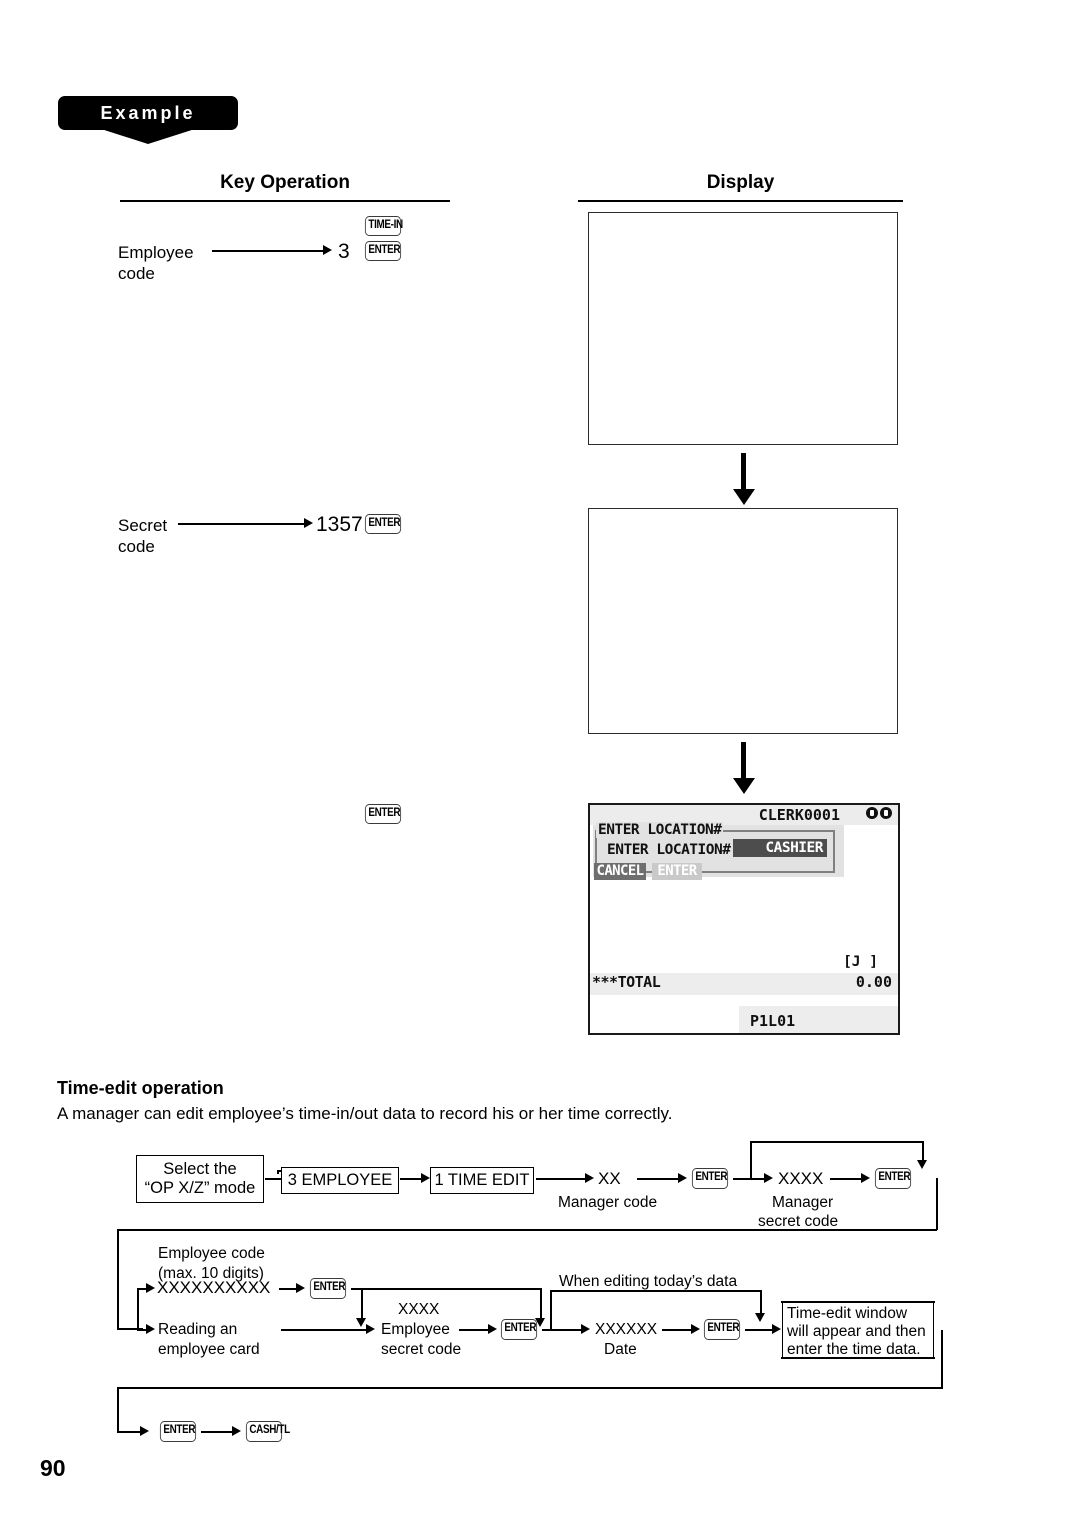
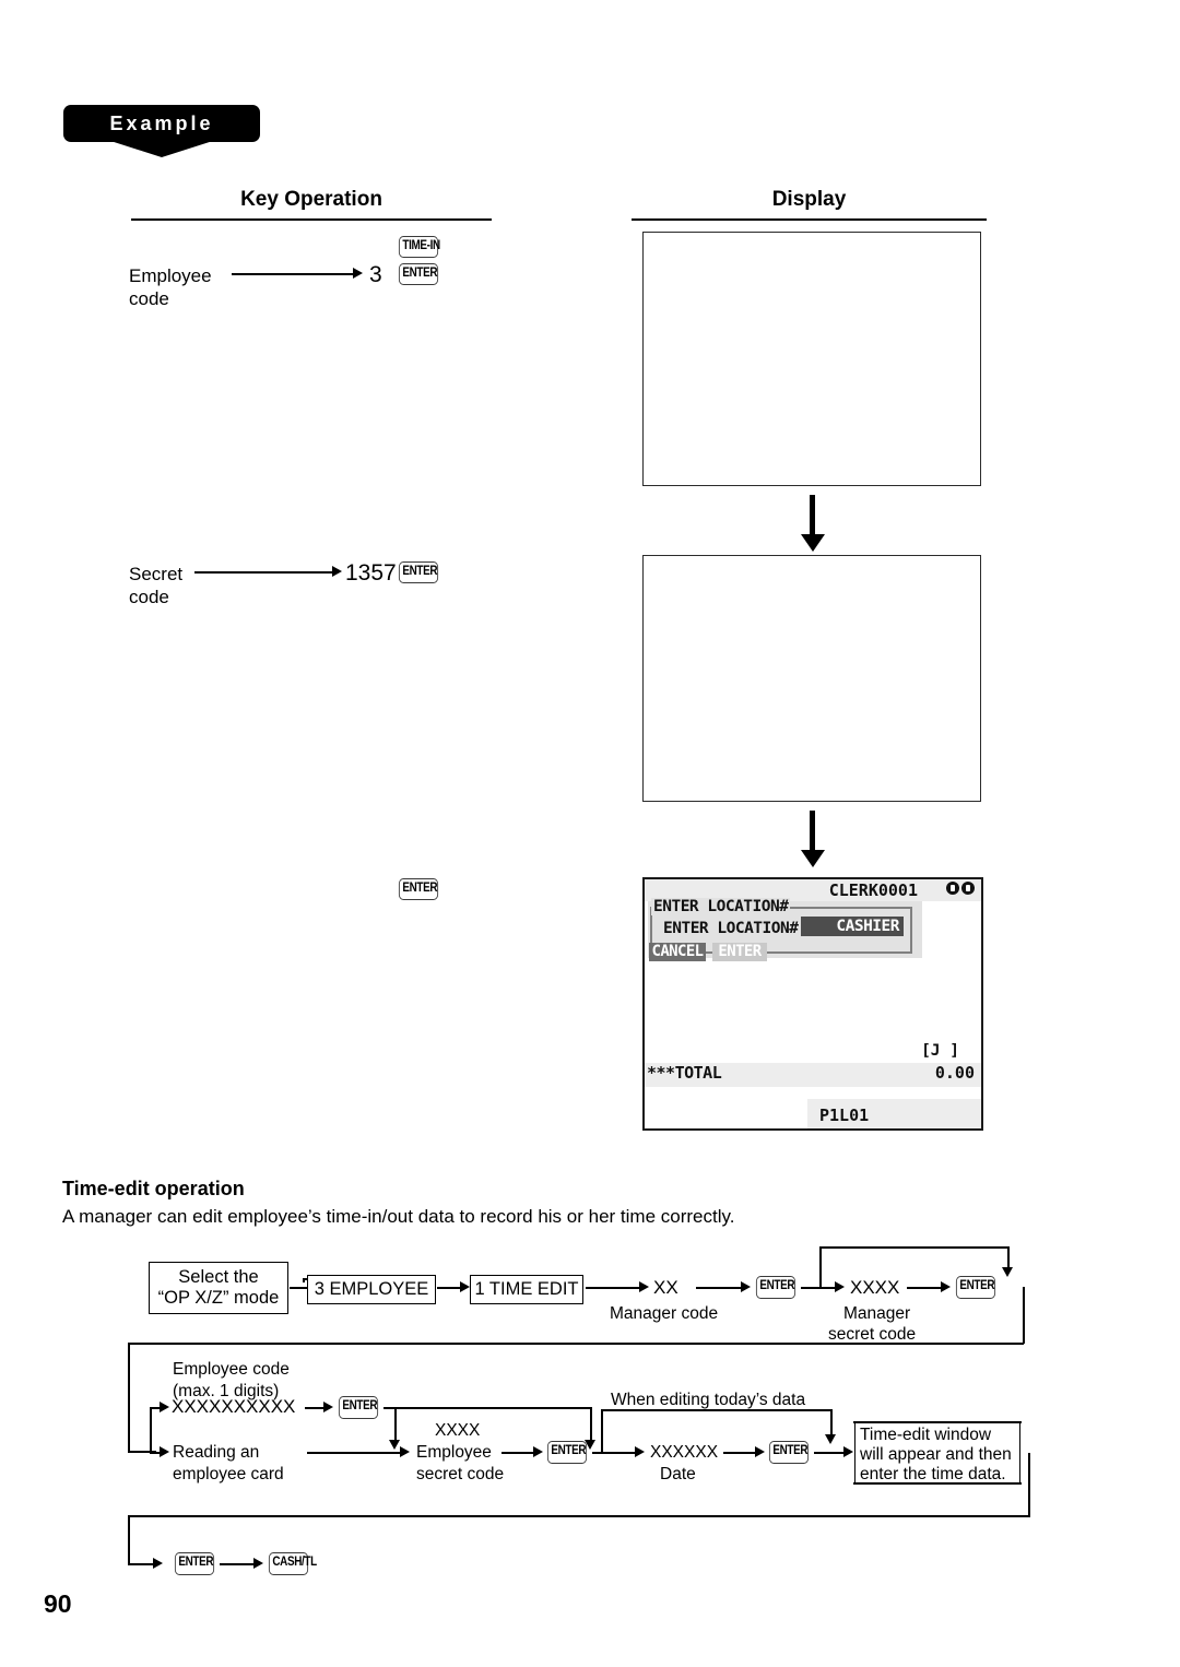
  Example
  Key Operation
  Display
  Employee
  code
  3
  TIME-IN
  ENTER
  Secret
  code
  1357
  ENTER
  ENTER
  CLERK0001
  ENTER LOCATION#
  ENTER LOCATION#
  CASHIER
  CANCEL
  ENTER
  [J ]
  ***TOTAL
  0.00
  P1L01
  Time-edit operation
  A manager can edit employee’s time-in/out data to record his or her time correctly.
  Select the
  “OP X/Z” mode
  3 EMPLOYEE
  1 TIME EDIT
  XX
  Manager code
  ENTER
  XXXX
  Manager
  secret code
  ENTER
  Employee code
- (max. 10 digits)
+ (max. 1 digits)
  XXXXXXXXXX
  ENTER
  Reading an
  employee card
  XXXX
  Employee
  secret code
  ENTER
  When editing today’s data
  XXXXXX
  Date
  ENTER
  Time-edit window
  will appear and then
  enter the time data.
  ENTER
  CASH/TL
  90
